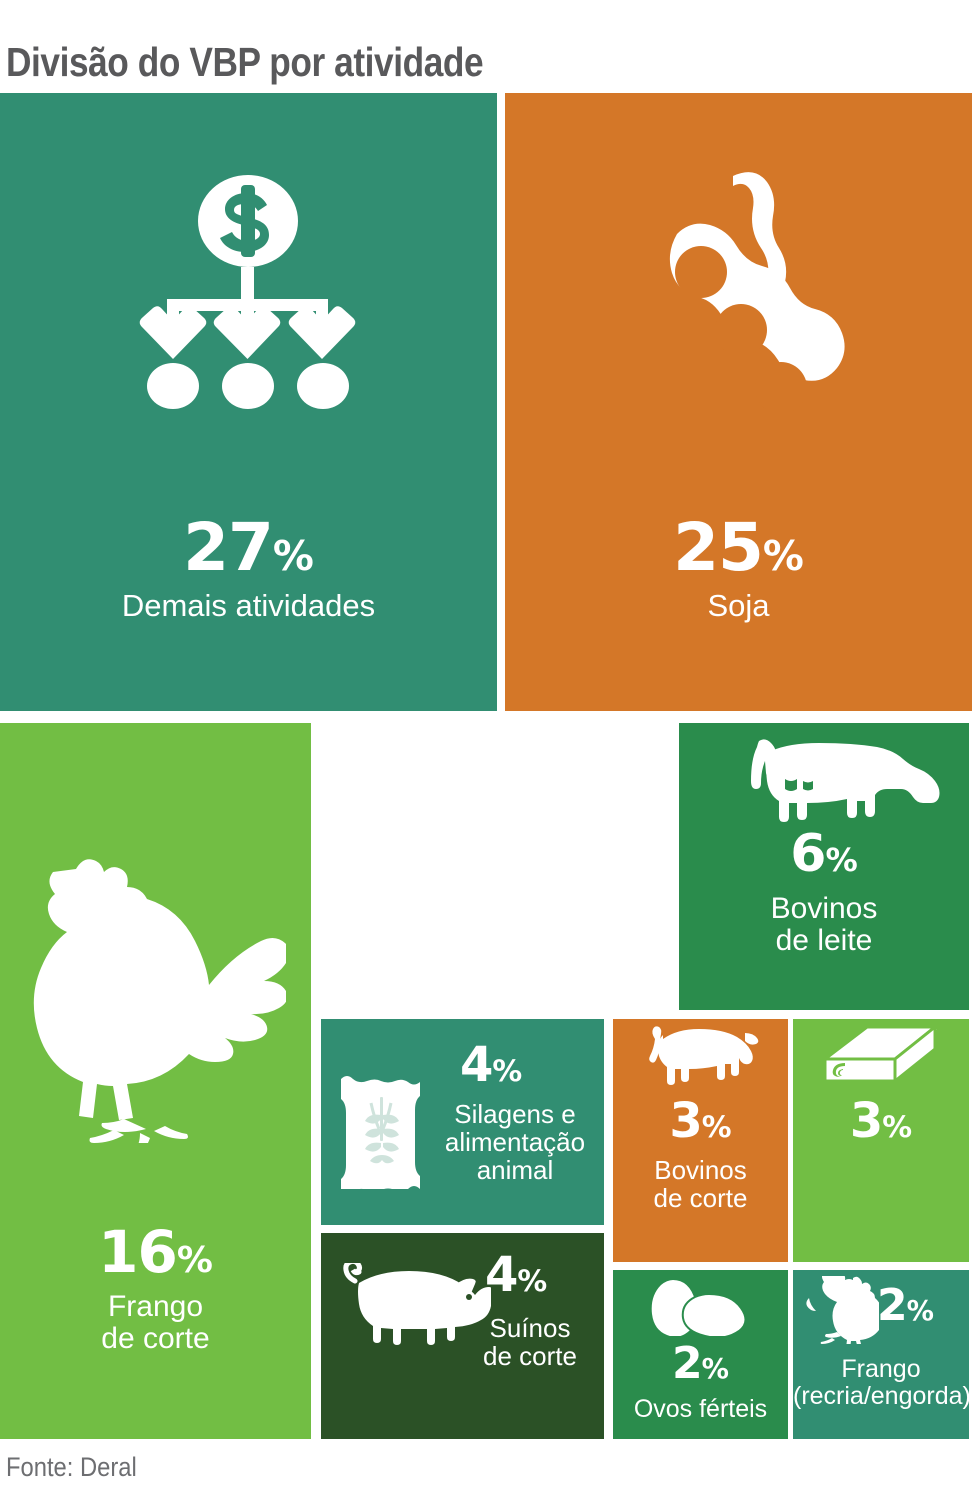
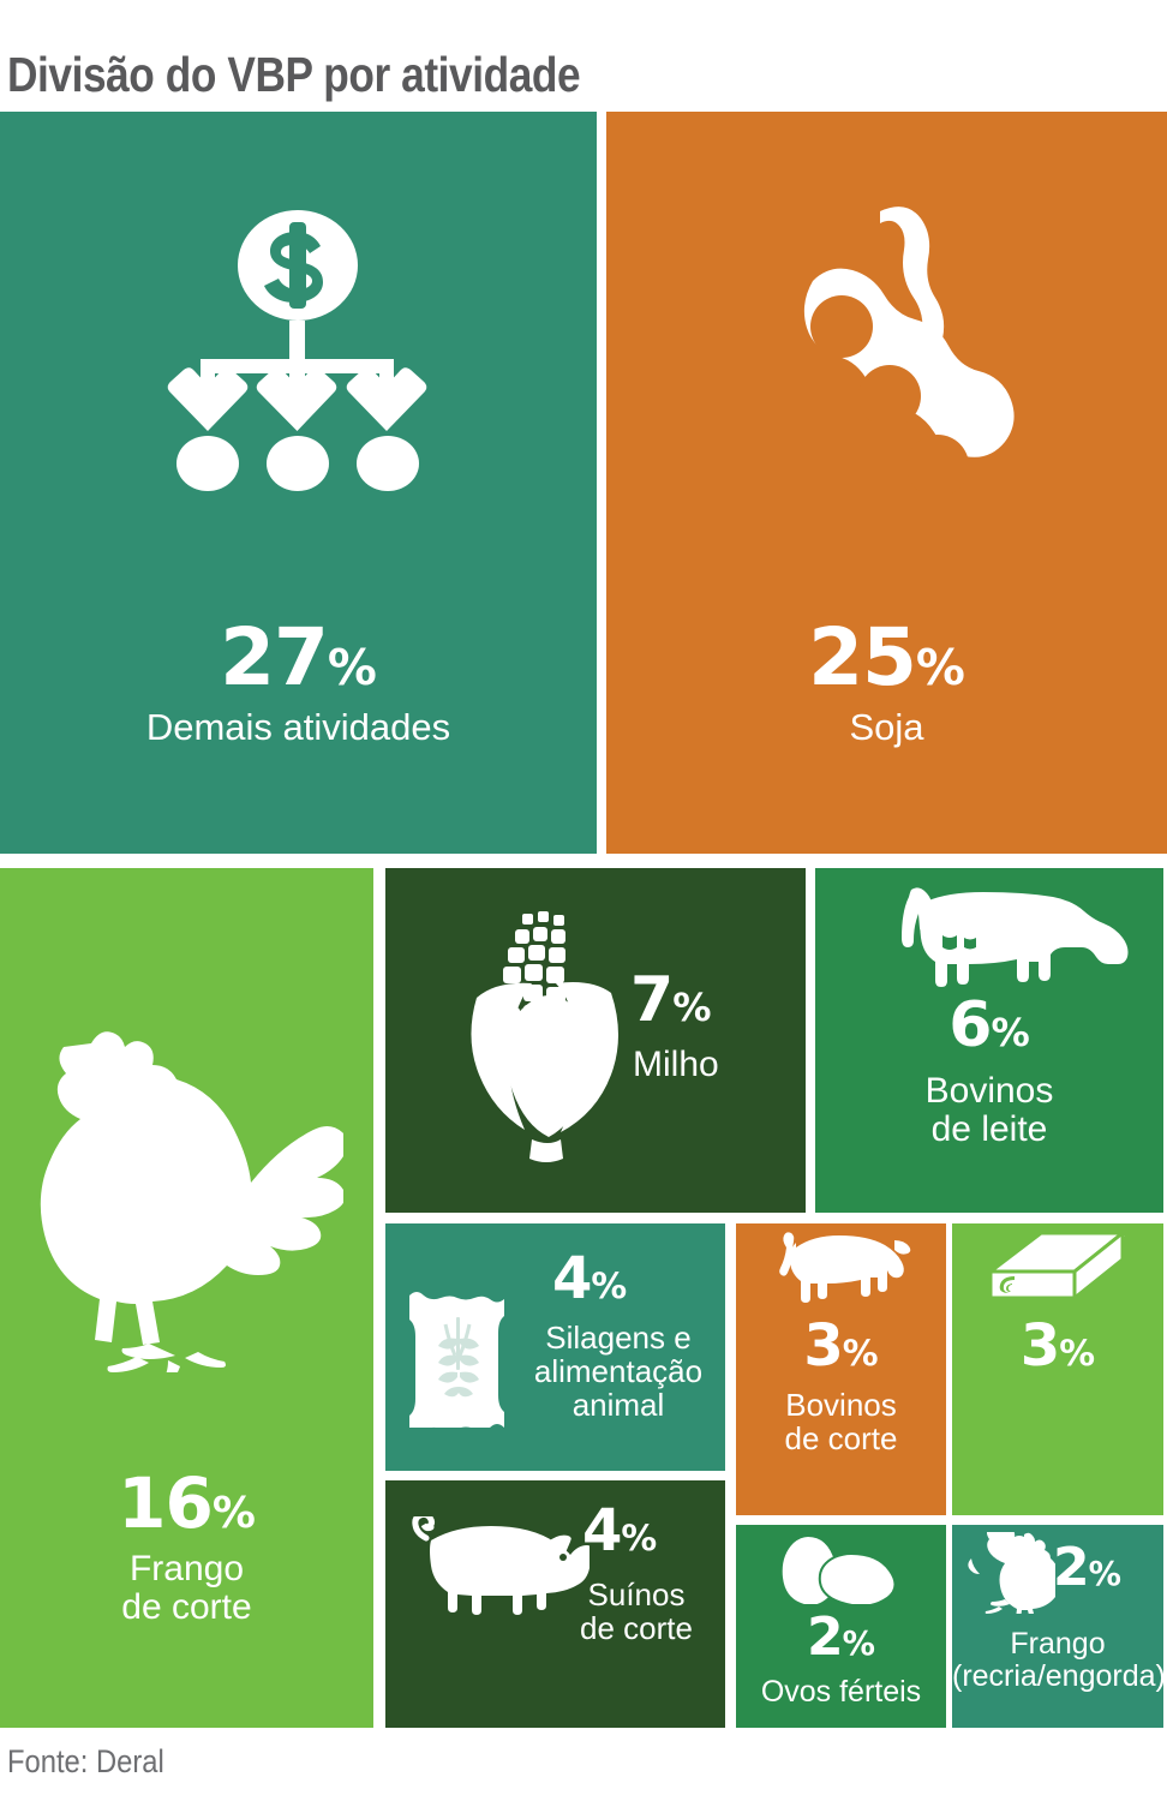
  Divisão do VBP por atividade
  27%
  Demais atividades
  25%
  Soja
  16%
  Frango
  de corte
+ 7%
+ Milho
  6%
  Bovinos
  de leite
  4%
  Silagens e
  alimentação
  animal
  3%
  Bovinos
  de corte
  3%
  4%
  Suínos
  de corte
  2%
  Ovos férteis
  2%
  Frango
  (recria/engorda)
  Fonte: Deral
